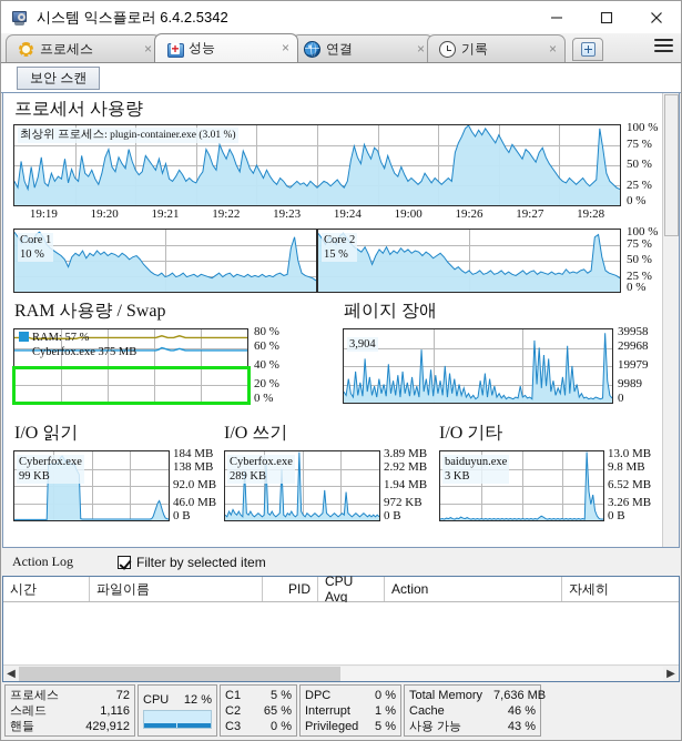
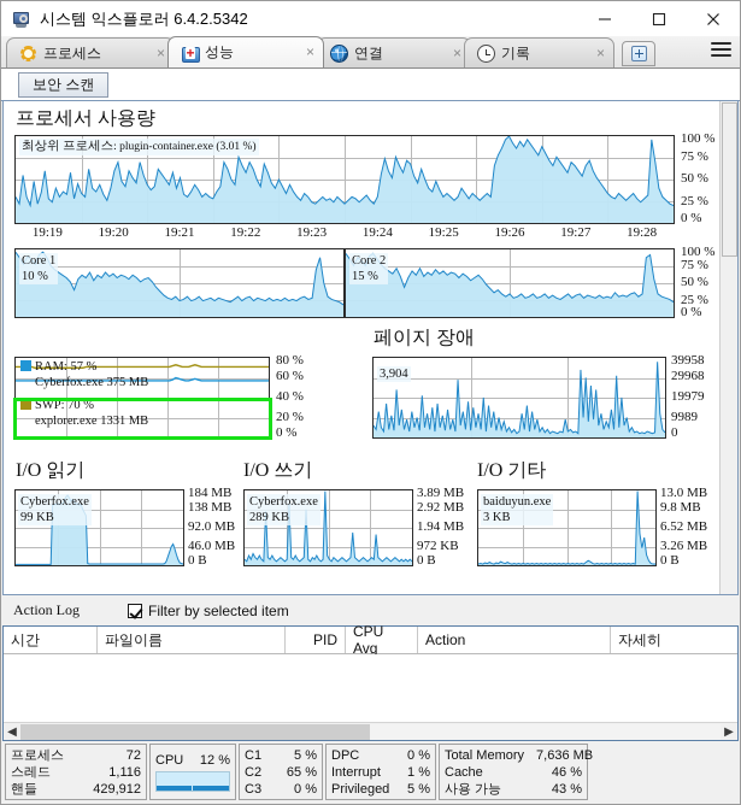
  시스템 익스플로러 6.4.2.5342
  프로세스
  ×
  성능
  ×
  연결
  ×
  기록
  ×
  보안 스캔
  프로세서 사용량
  최상위 프로세스: plugin-container.exe (3.01 %)
  100 %
  75 %
  50 %
  25 %
  0 %
  19:19
  19:20
  19:21
  19:22
  19:23
  19:24
- 19:00
+ 19:25
  19:26
  19:27
  19:28
  Core 1
  10 %
  Core 2
  15 %
  100 %
  75 %
  50 %
  25 %
  0 %
- RAM 사용량 / Swap
  RAM: 57 %
  Cyberfox.exe 375 MB
+ SWP: 70 %
+ explorer.exe 1331 MB
  80 %
  60 %
  40 %
  20 %
  0 %
  페이지 장애
  3,904
  39958
  29968
  19979
  9989
  0
  I/O 읽기
  Cyberfox.exe
  99 KB
  184 MB
  138 MB
  92.0 MB
  46.0 MB
  0 B
  I/O 쓰기
  Cyberfox.exe
  289 KB
  3.89 MB
  2.92 MB
  1.94 MB
  972 KB
  0 B
  I/O 기타
  baiduyun.exe
  3 KB
  13.0 MB
  9.8 MB
  6.52 MB
  3.26 MB
  0 B
  Action Log
  Filter by selected item
  시간
  파일이름
  PID
  CPU Avg
  Action
  자세히
  ◀
  ▶
  프로세스
  72
  스레드
  1,116
  핸들
  429,912
  CPU
  12 %
  C1
  5 %
  C2
  65 %
  C3
  0 %
  DPC
  0 %
  Interrupt
  1 %
  Privileged
  5 %
  Total Memory
  7,636 MB
  Cache
  46 %
  사용 가능
  43 %
